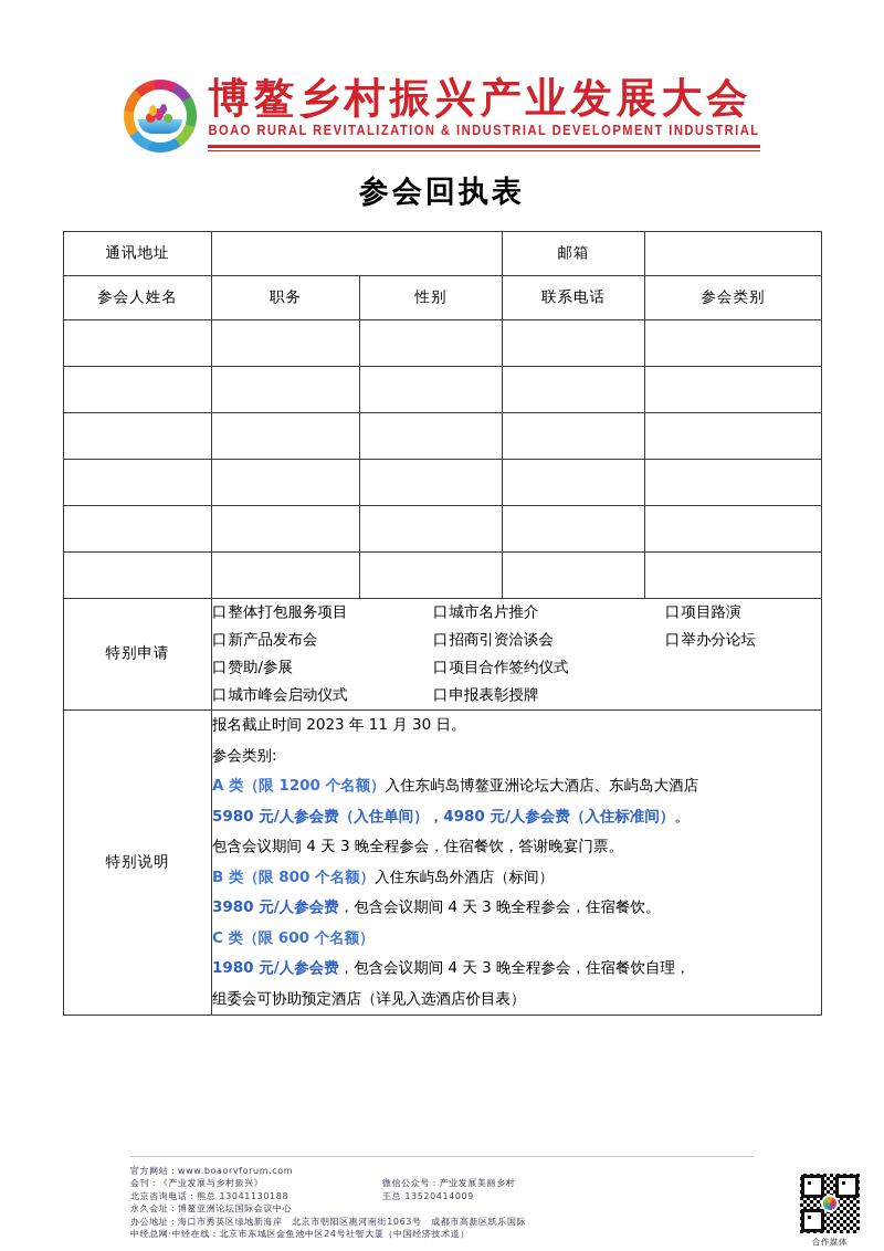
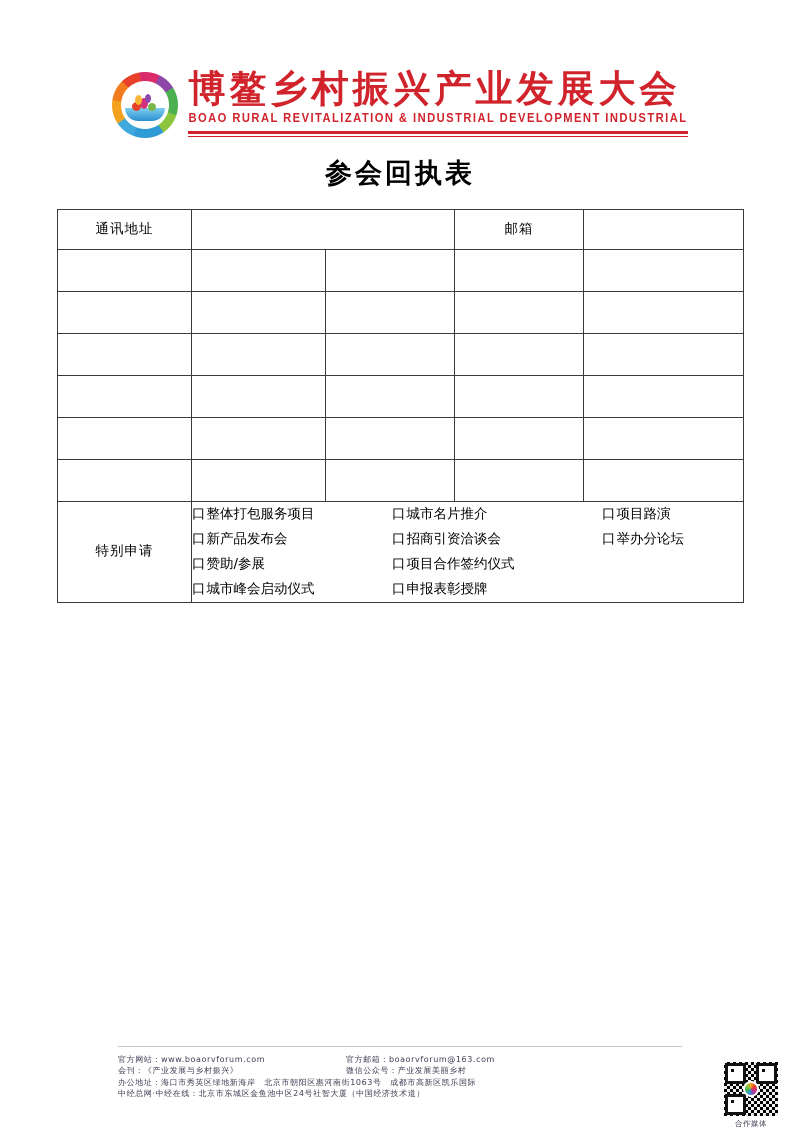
  博鳌乡村振兴产业发展大会
  BOAO RURAL REVITALIZATION & INDUSTRIAL DEVELOPMENT INDUSTRIAL
  参会回执表
  通讯地址		邮箱
- 参会人姓名	职务	性别	联系电话	参会类别
  特别申请	口整体打包服务项目 口城市名片推介 口项目路演 口新产品发布会 口招商引资洽谈会 口举办分论坛 口赞助/参展 口项目合作签约仪式 口城市峰会启动仪式 口申报表彰授牌
- 特别说明	报名截止时间 2023 年 11 月 30 日。 参会类别: A 类（限 1200 个名额）入住东屿岛博鳌亚洲论坛大酒店、东屿岛大酒店 5980 元/人参会费（入住单间），4980 元/人参会费（入住标准间）。 包含会议期间 4 天 3 晚全程参会，住宿餐饮，答谢晚宴门票。 B 类（限 800 个名额）入住东屿岛外酒店（标间） 3980 元/人参会费，包含会议期间 4 天 3 晚全程参会，住宿餐饮。 C 类（限 600 个名额） 1980 元/人参会费，包含会议期间 4 天 3 晚全程参会，住宿餐饮自理， 组委会可协助预定酒店（详见入选酒店价目表）
  官方网站：www.boaorvforum.com
+ 官方邮箱：boaorvforum@163.com
  会刊：《产业发展与乡村振兴》
  微信公众号：产业发展美丽乡村
- 北京咨询电话：熊总 13041130188
- 王总 13520414009
- 永久会址：博鳌亚洲论坛国际会议中心
  办公地址：海口市秀英区绿地新海岸 北京市朝阳区惠河南街1063号 成都市高新区凯乐国际
  中经总网·中经在线：北京市东城区金鱼池中区24号社智大厦（中国经济技术道）
  合作媒体
